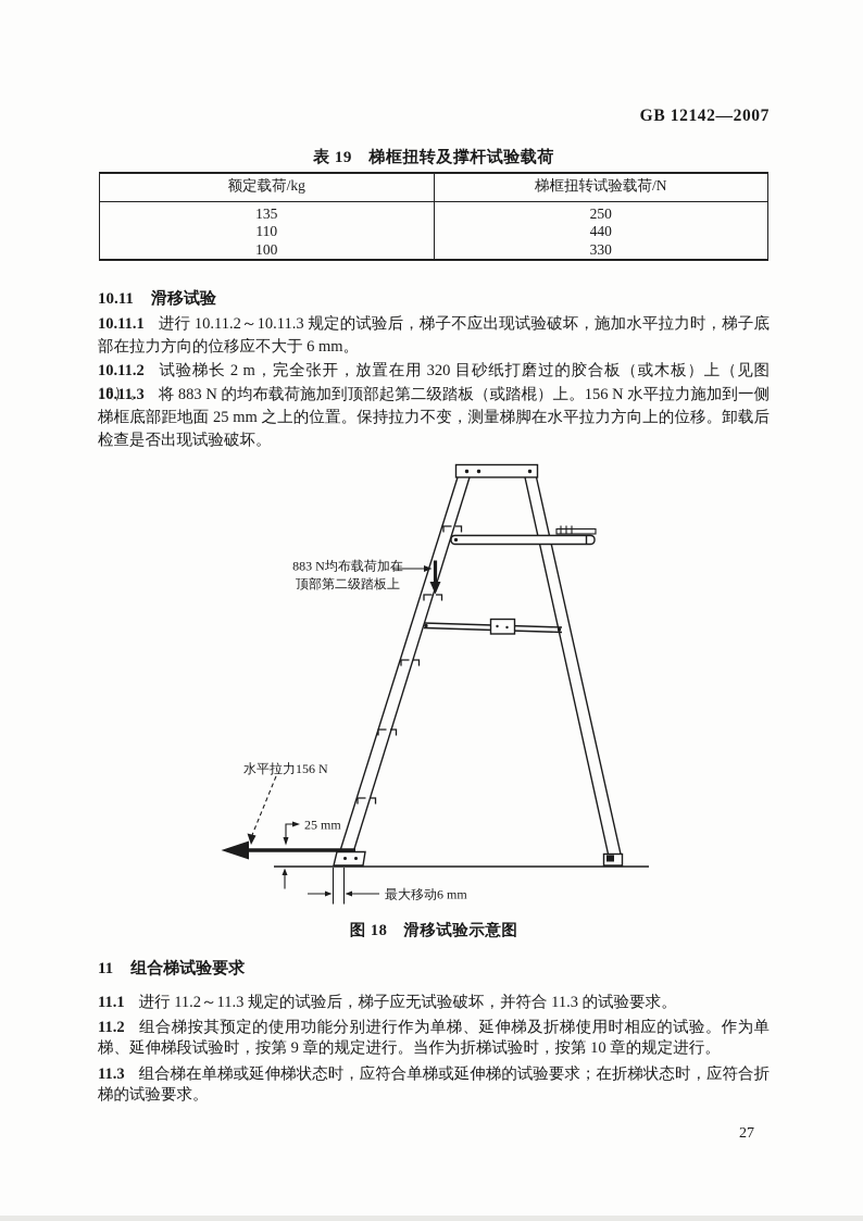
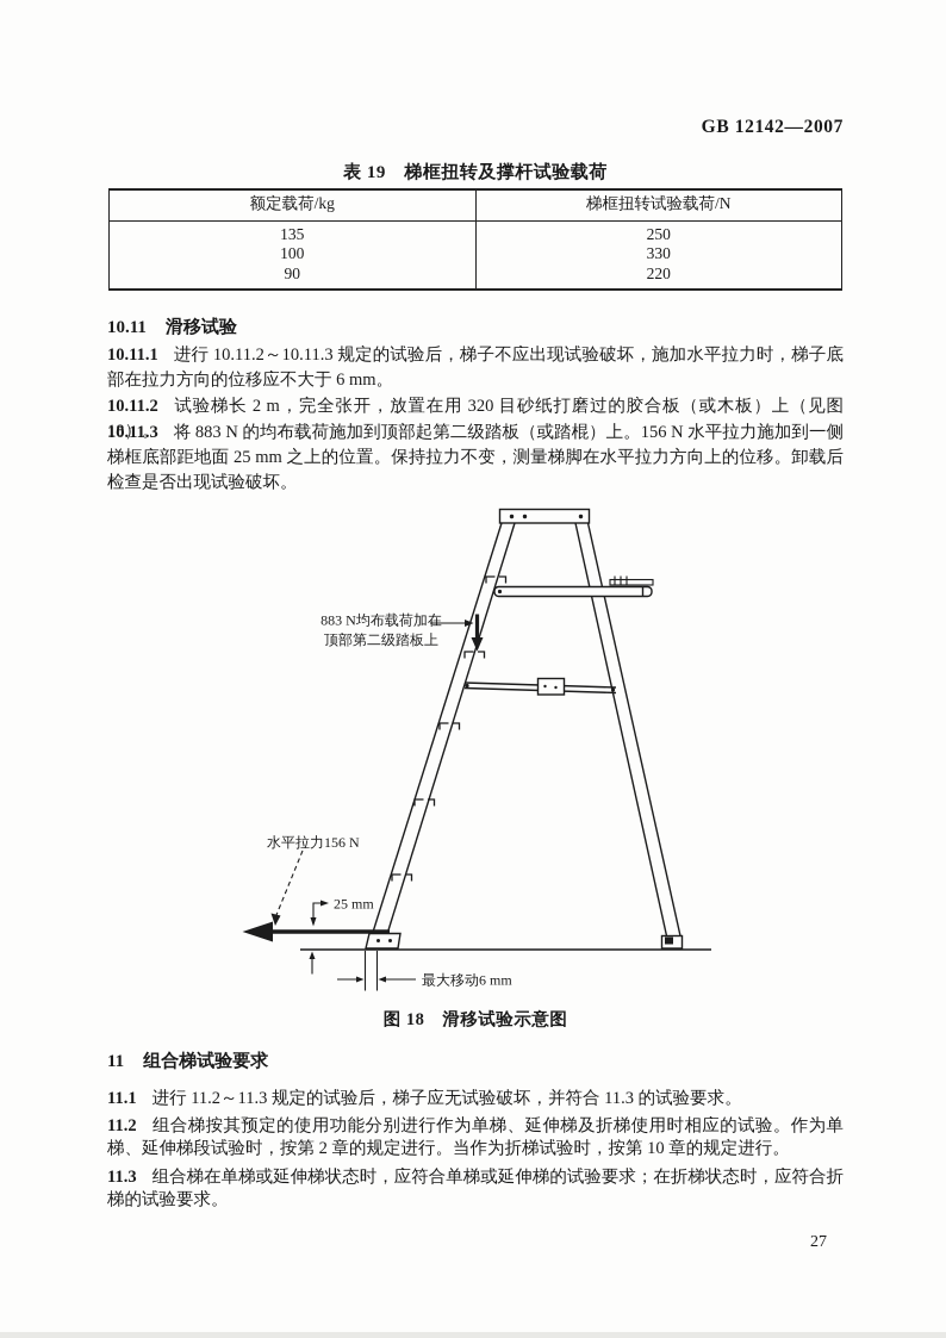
  GB 12142—2007
  表 19 梯框扭转及撑杆试验载荷
  额定载荷/kg	梯框扭转试验载荷/N
  135	250
- 110	440
  100	330
+ 90	220
  10.11 滑移试验
  10.11.1 进行 10.11.2～10.11.3 规定的试验后，梯子不应出现试验破坏，施加水平拉力时，梯子底部在拉力方向的位移应不大于 6 mm。
  10.11.2 试验梯长 2 m，完全张开，放置在用 320 目砂纸打磨过的胶合板（或木板）上（见图 18）。
  10.11.3 将 883 N 的均布载荷施加到顶部起第二级踏板（或踏棍）上。156 N 水平拉力施加到一侧梯框底部距地面 25 mm 之上的位置。保持拉力不变，测量梯脚在水平拉力方向上的位移。卸载后检查是否出现试验破坏。
  883 N均布载荷加在
  顶部第二级踏板上
  水平拉力156 N
  25 mm
  最大移动6 mm
  图 18 滑移试验示意图
  11 组合梯试验要求
  11.1 进行 11.2～11.3 规定的试验后，梯子应无试验破坏，并符合 11.3 的试验要求。
- 11.2 组合梯按其预定的使用功能分别进行作为单梯、延伸梯及折梯使用时相应的试验。作为单梯、延伸梯段试验时，按第 9 章的规定进行。当作为折梯试验时，按第 10 章的规定进行。
+ 11.2 组合梯按其预定的使用功能分别进行作为单梯、延伸梯及折梯使用时相应的试验。作为单梯、延伸梯段试验时，按第 2 章的规定进行。当作为折梯试验时，按第 10 章的规定进行。
  11.3 组合梯在单梯或延伸梯状态时，应符合单梯或延伸梯的试验要求；在折梯状态时，应符合折梯的试验要求。
  27
